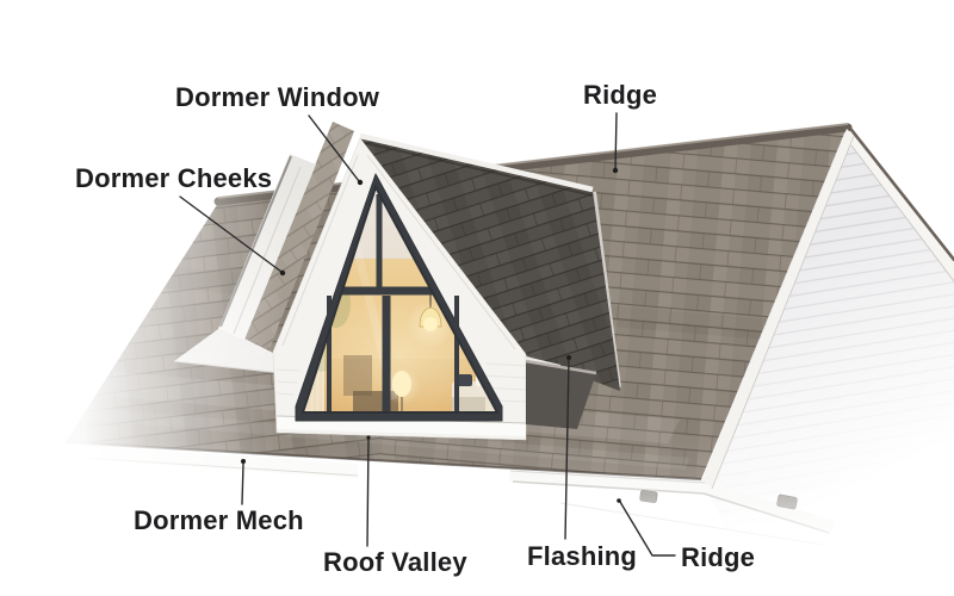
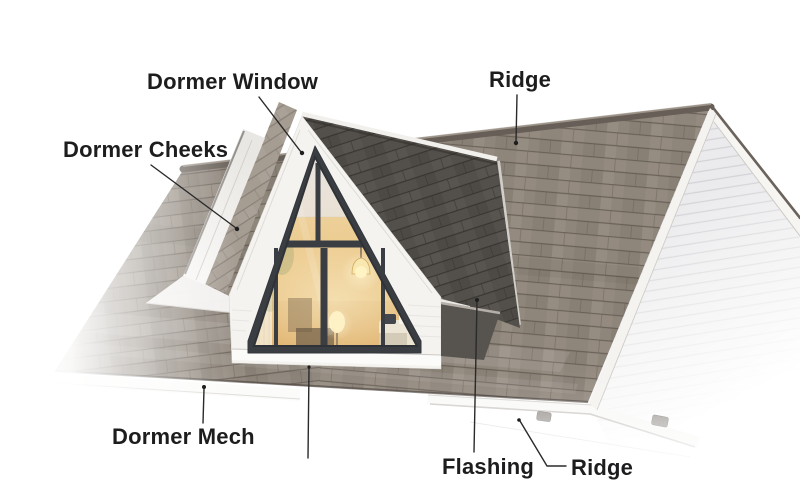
  Dormer Window
  Ridge
  Dormer Cheeks
  Dormer Mech
- Roof Valley
  Flashing
  Ridge
